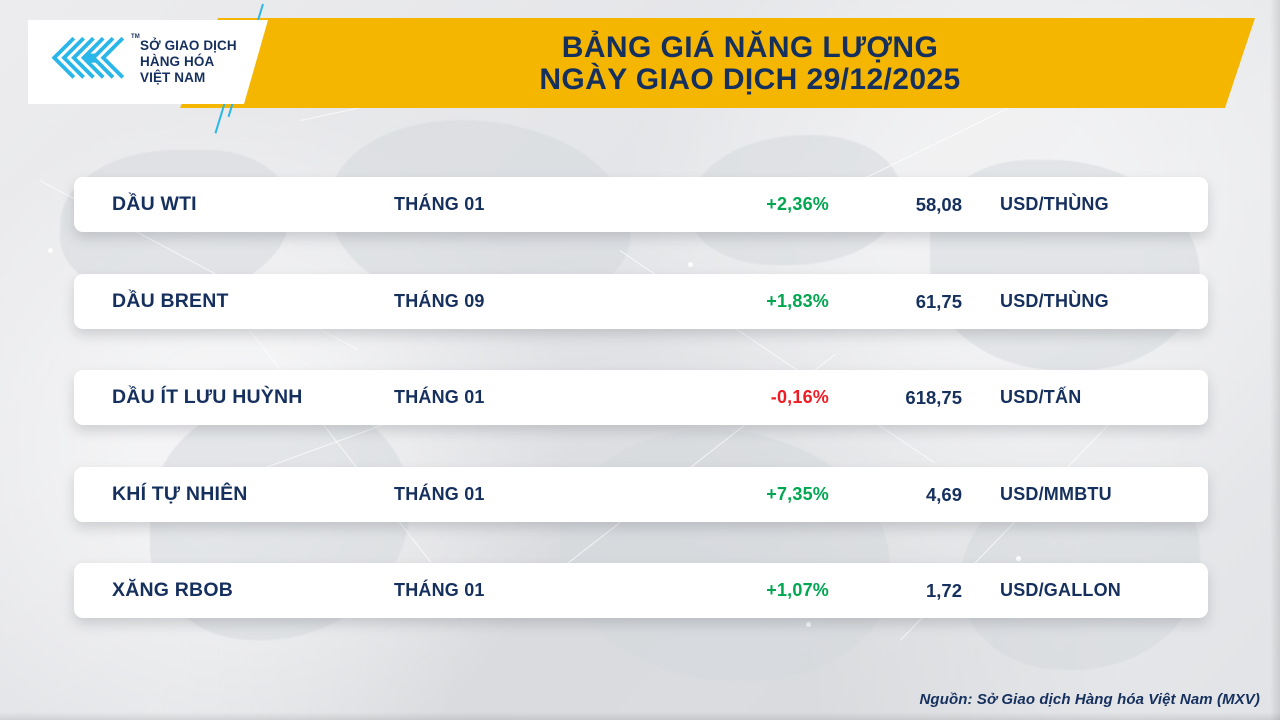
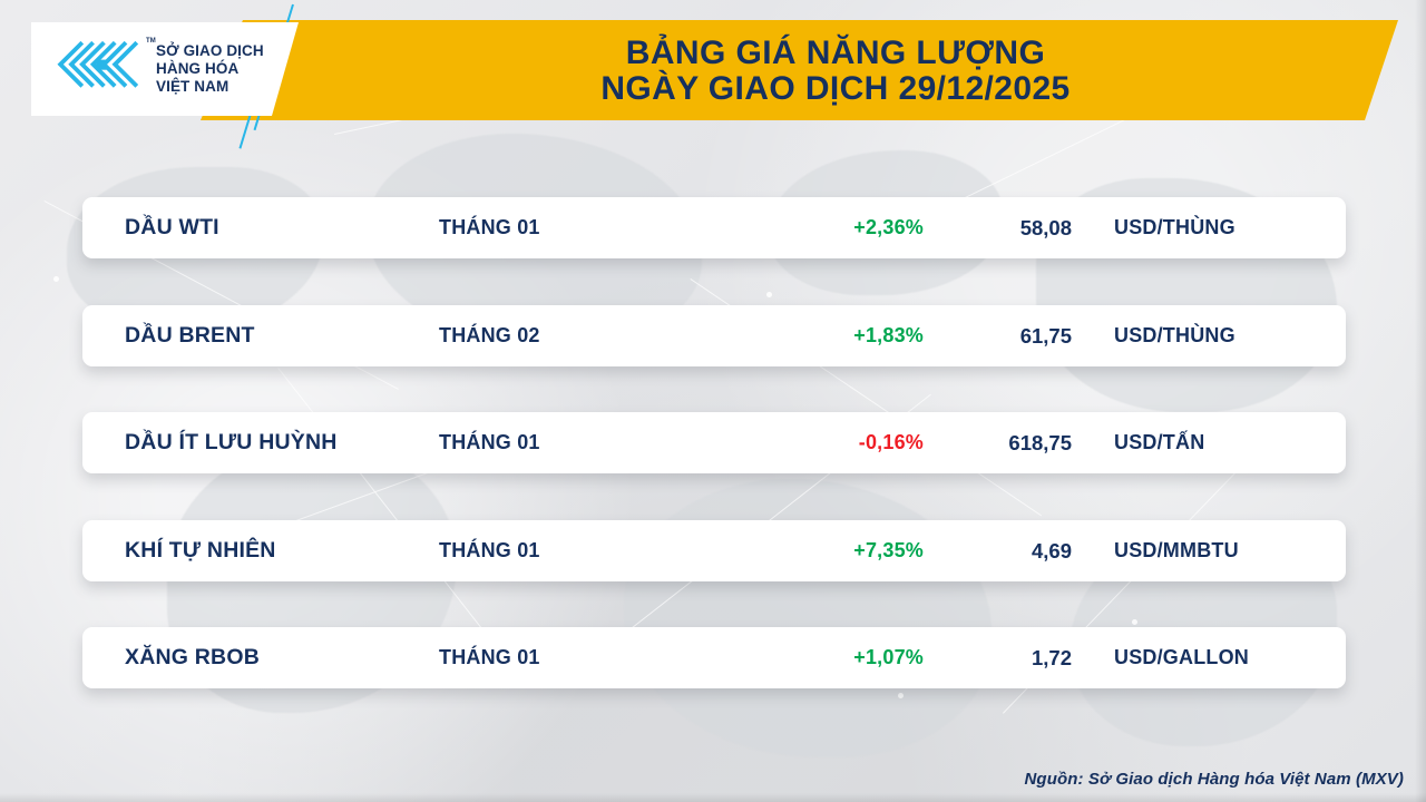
  BẢNG GIÁ NĂNG LƯỢNG
  NGÀY GIAO DỊCH 29/12/2025
  SỞ GIAO DỊCH
  HÀNG HÓA
  VIỆT NAM
  DẦU WTI
  THÁNG 01
  +2,36%
  58,08
  USD/THÙNG
  DẦU BRENT
- THÁNG 09
+ THÁNG 02
  +1,83%
  61,75
  USD/THÙNG
  DẦU ÍT LƯU HUỲNH
  THÁNG 01
  -0,16%
  618,75
  USD/TẤN
  KHÍ TỰ NHIÊN
  THÁNG 01
  +7,35%
  4,69
  USD/MMBTU
  XĂNG RBOB
  THÁNG 01
  +1,07%
  1,72
  USD/GALLON
  Nguồn: Sở Giao dịch Hàng hóa Việt Nam (MXV)
